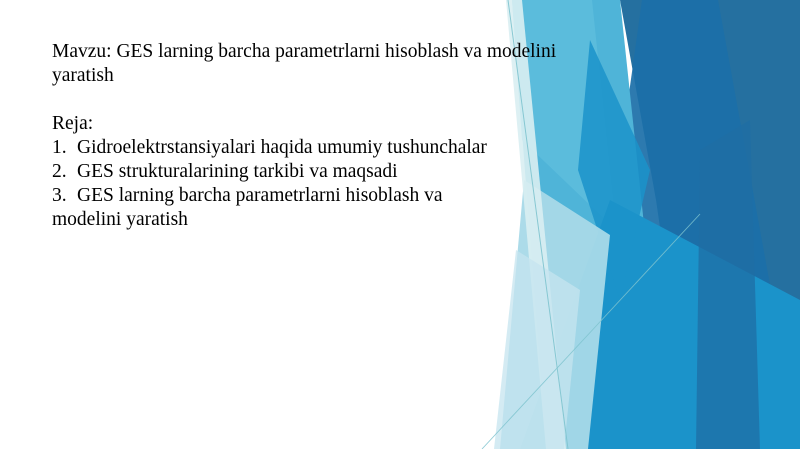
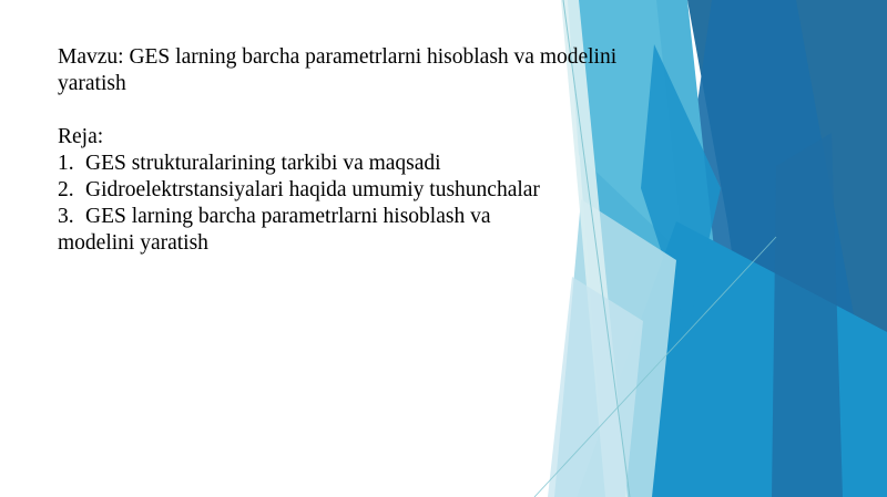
  Mavzu: GES larning barcha parametrlarni hisoblash va modelini yaratish
  Reja:
  1.
- Gidroelektrstansiyalari haqida umumiy tushunchalar
+ GES strukturalarining tarkibi va maqsadi
  2.
- GES strukturalarining tarkibi va maqsadi
+ Gidroelektrstansiyalari haqida umumiy tushunchalar
  3.
  GES larning barcha parametrlarni hisoblash va
  modelini yaratish
